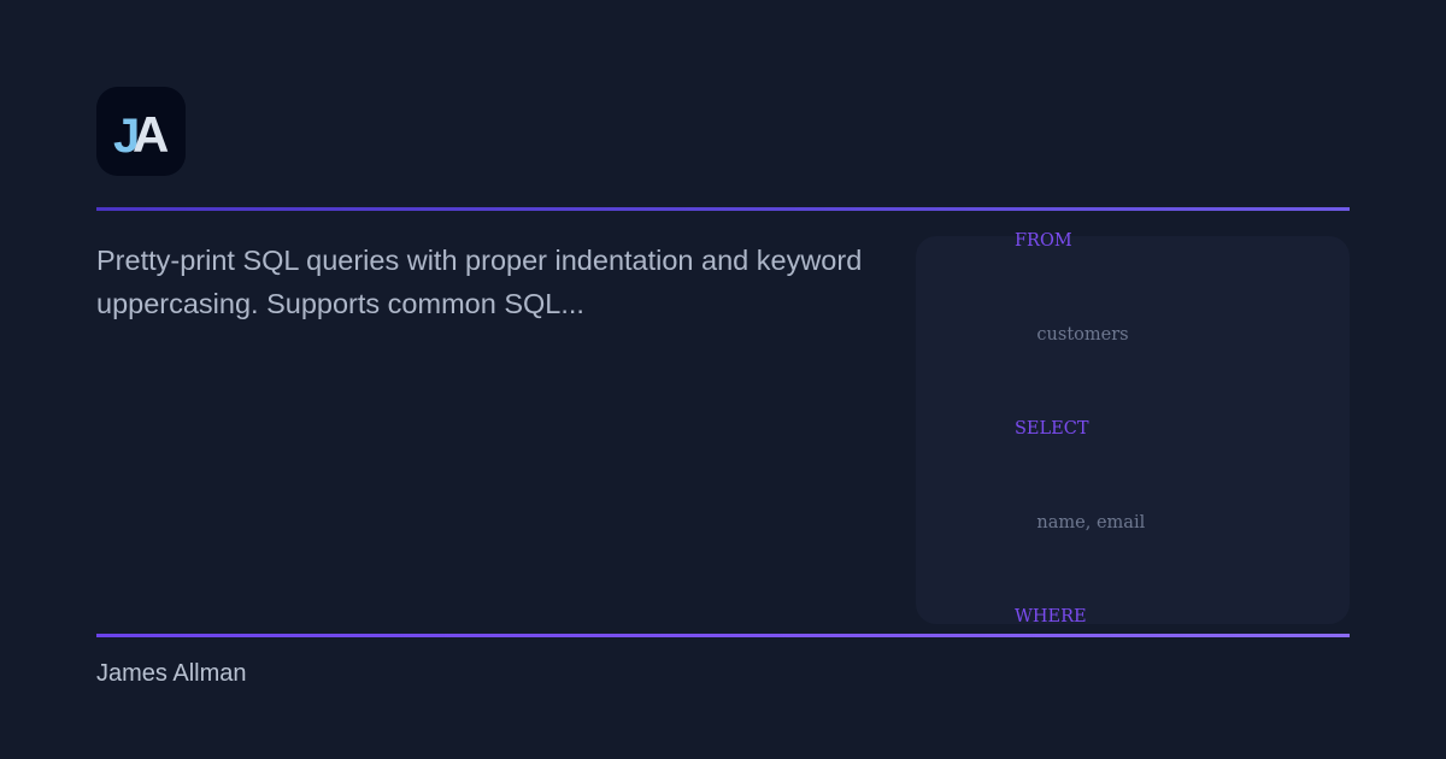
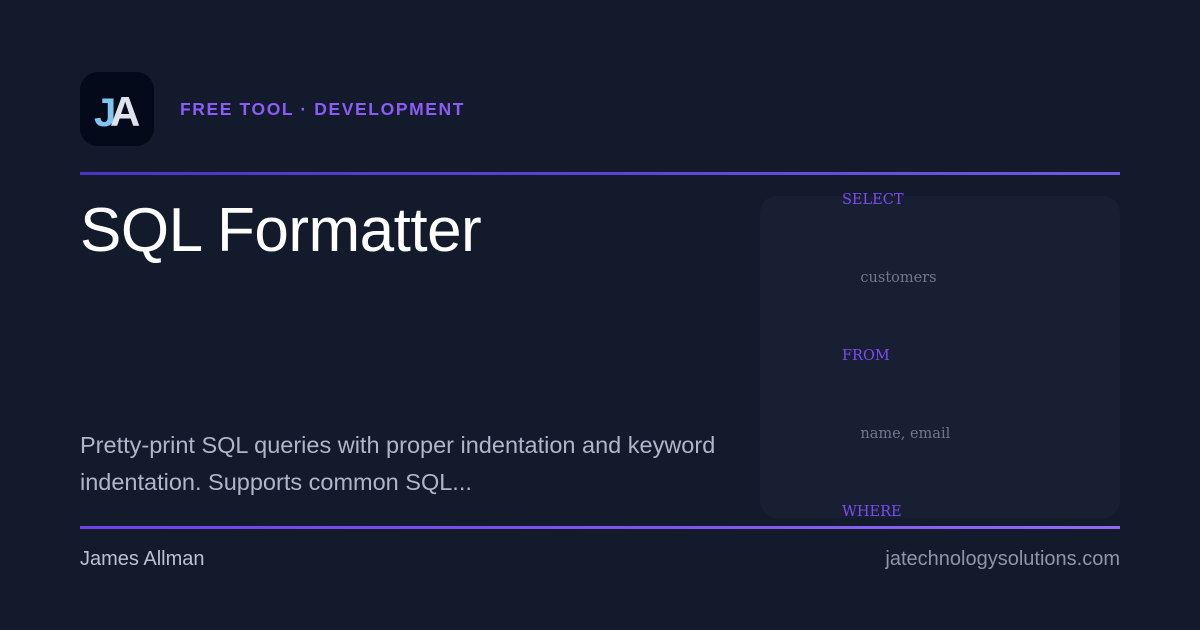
  J
  A
+ FREE TOOL · DEVELOPMENT
+ SQL Formatter
- Pretty-print SQL queries with proper indentation and keyword uppercasing. Supports common SQL...
+ Pretty-print SQL queries with proper indentation and keyword indentation. Supports common SQL...
- FROM
+ SELECT
  customers
- SELECT
+ FROM
  name, email
  WHERE
  James Allman
+ jatechnologysolutions.com
